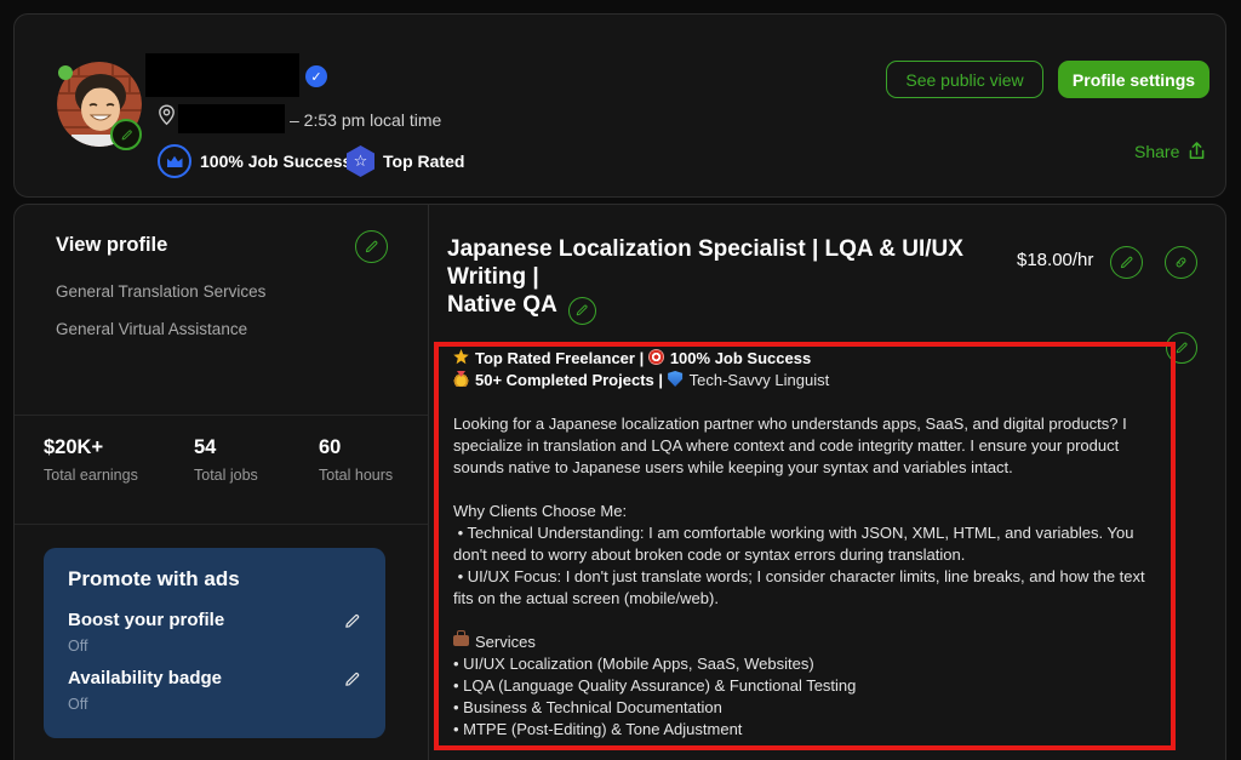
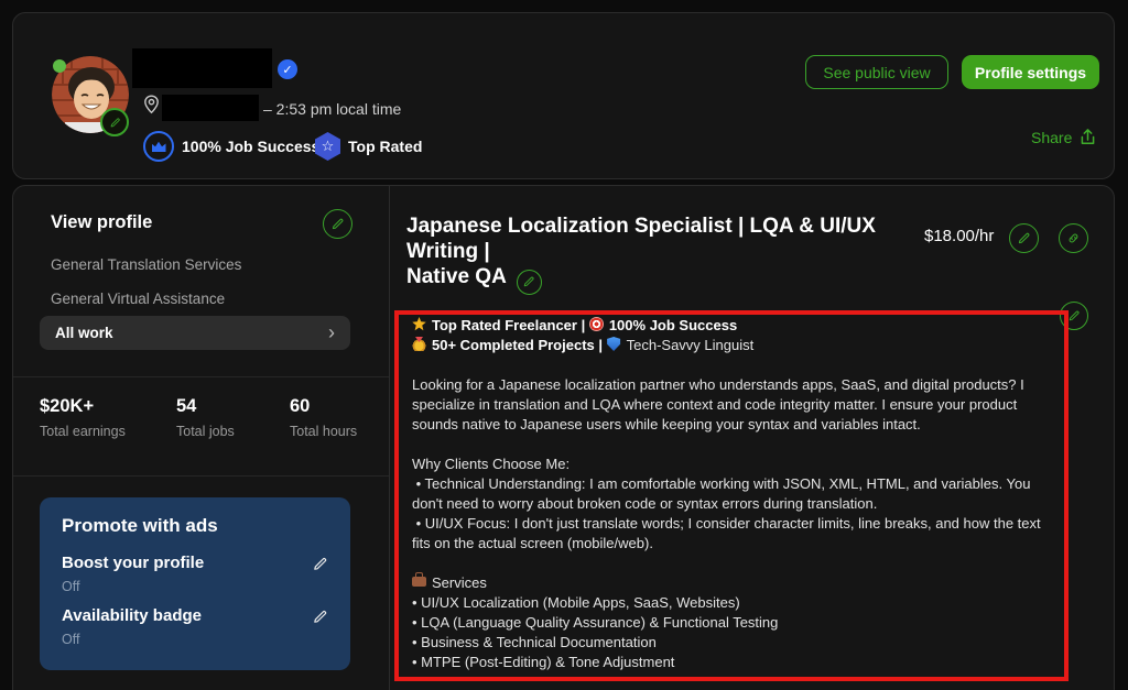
  ✓
  – 2:53 pm local time
  100% Job Succes
  ☆
  Top Rated
  See public view
  Profile settings
  Share
  View profile
  General Translation Services
  General Virtual Assistance
+ All work
+ ›
  $20K+
  Total earnings
  54
  Total jobs
  60
  Total hours
  Promote with ads
  Boost your profile
  Off
  Availability badge
  Off
  Japanese Localization Specialist | LQA & UI/UX Writing |
  Native QA
  $18.00/hr
  Top Rated Freelancer | 100% Job Success
  50+ Completed Projects | Tech-Savvy Linguist
  Looking for a Japanese localization partner who understands apps, SaaS, and digital products? I specialize in translation and LQA where context and code integrity matter. I ensure your product sounds native to Japanese users while keeping your syntax and variables intact.
  Why Clients Choose Me:
  • Technical Understanding: I am comfortable working with JSON, XML, HTML, and variables. You don't need to worry about broken code or syntax errors during translation.
  • UI/UX Focus: I don't just translate words; I consider character limits, line breaks, and how the text fits on the actual screen (mobile/web).
  Services
  • UI/UX Localization (Mobile Apps, SaaS, Websites)
  • LQA (Language Quality Assurance) & Functional Testing
  • Business & Technical Documentation
  • MTPE (Post-Editing) & Tone Adjustment
